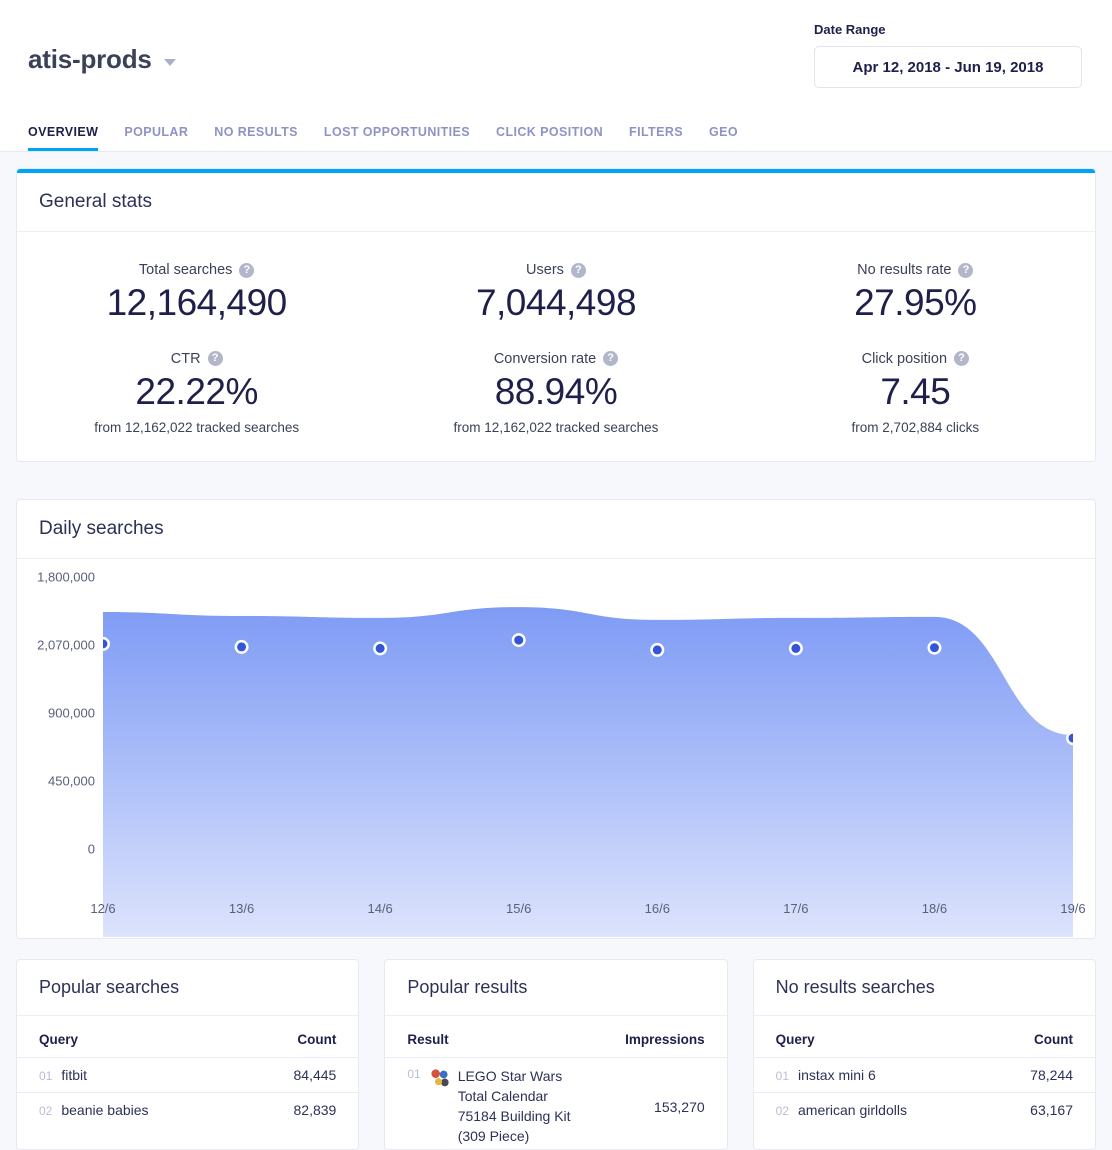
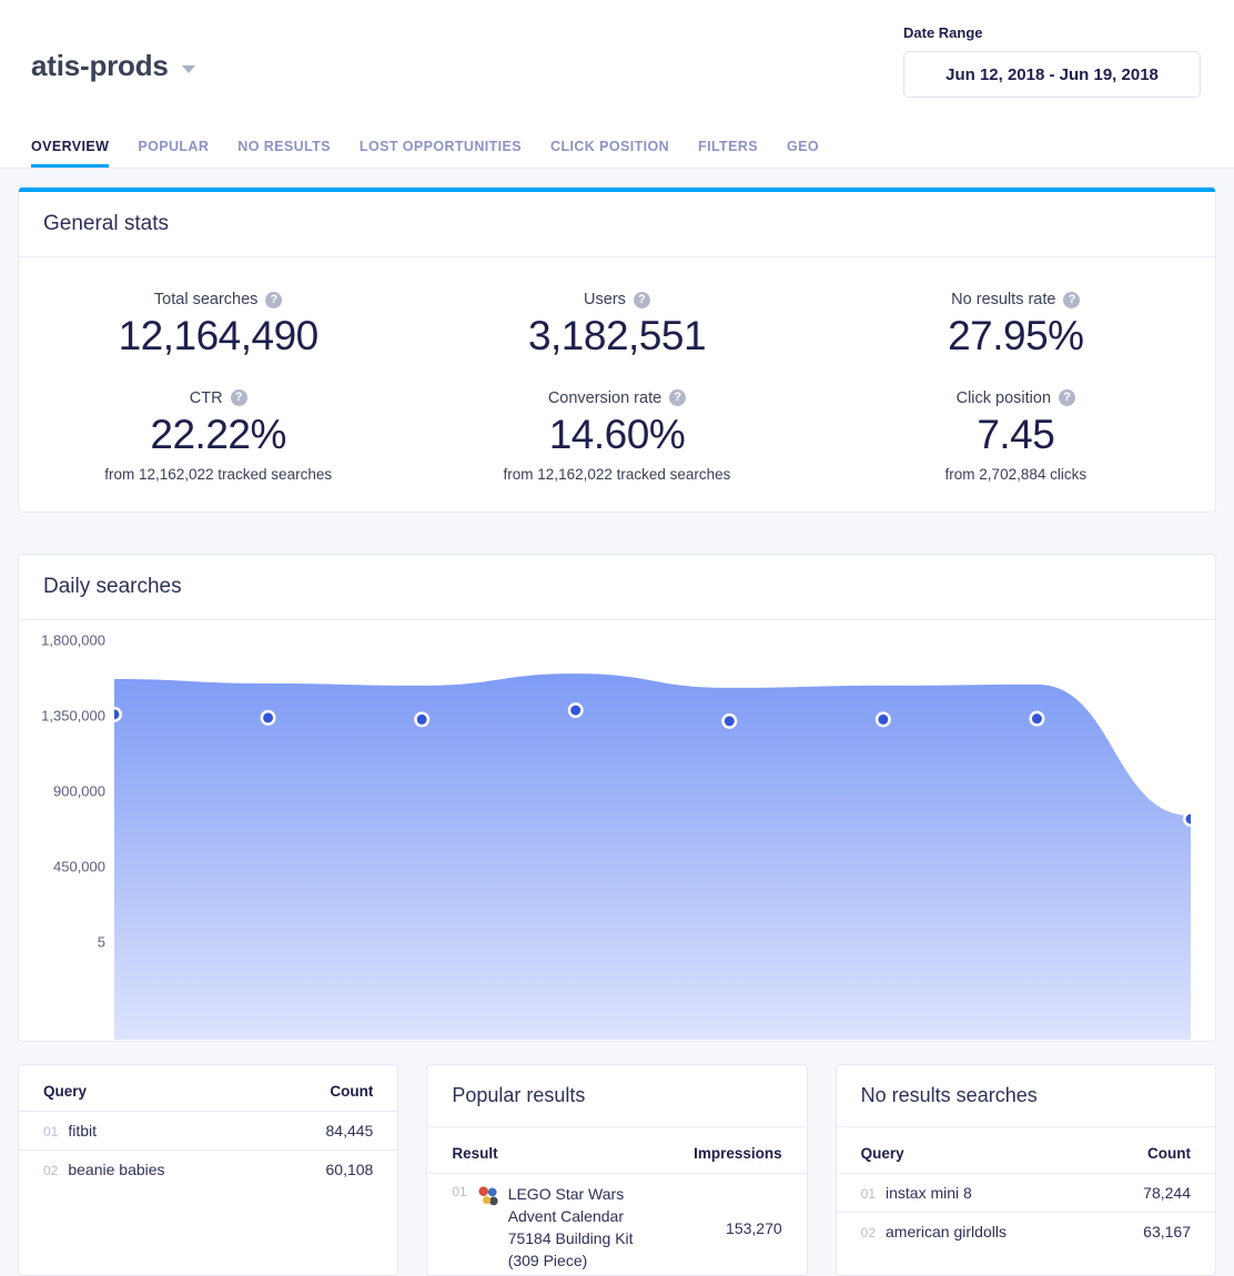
  atis-prods
  Date Range
- Apr 12, 2018 - Jun 19, 2018
+ Jun 12, 2018 - Jun 19, 2018
  OVERVIEW
  POPULAR
  NO RESULTS
  LOST OPPORTUNITIES
  CLICK POSITION
  FILTERS
  GEO
  General stats
  Total searches
  ?
  12,164,490
  Users
  ?
- 7,044,498
+ 3,182,551
  No results rate
  ?
  27.95%
  CTR
  ?
  22.22%
  from 12,162,022 tracked searches
  Conversion rate
  ?
- 88.94%
+ 14.60%
  from 12,162,022 tracked searches
  Click position
  ?
  7.45
  from 2,702,884 clicks
  Daily searches
  1,800,000
- 2,070,000
+ 1,350,000
  900,000
  450,000
- 0
+ 5
- 12/6
- 13/6
- 14/6
- 15/6
- 16/6
- 17/6
- 18/6
- 19/6
- Popular searches
  Query	Count
  01 fitbit	84,445
- 02 beanie babies	82,839
+ 02 beanie babies	60,108
  Popular results
  Result	Impressions
- 01 LEGO Star Wars Total Calendar 75184 Building Kit (309 Piece)	153,270
+ 01 LEGO Star Wars Advent Calendar 75184 Building Kit (309 Piece)	153,270
  No results searches
  Query	Count
- 01 instax mini 6	78,244
+ 01 instax mini 8	78,244
  02 american girldolls	63,167
